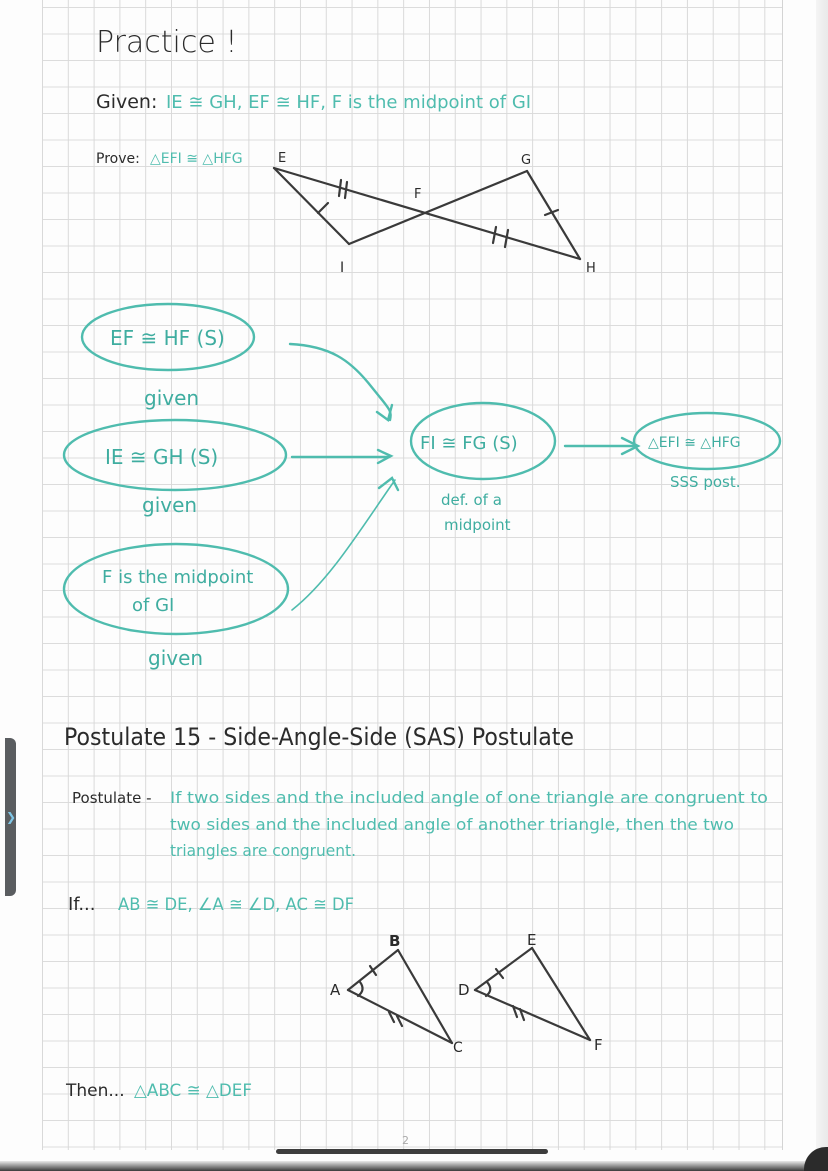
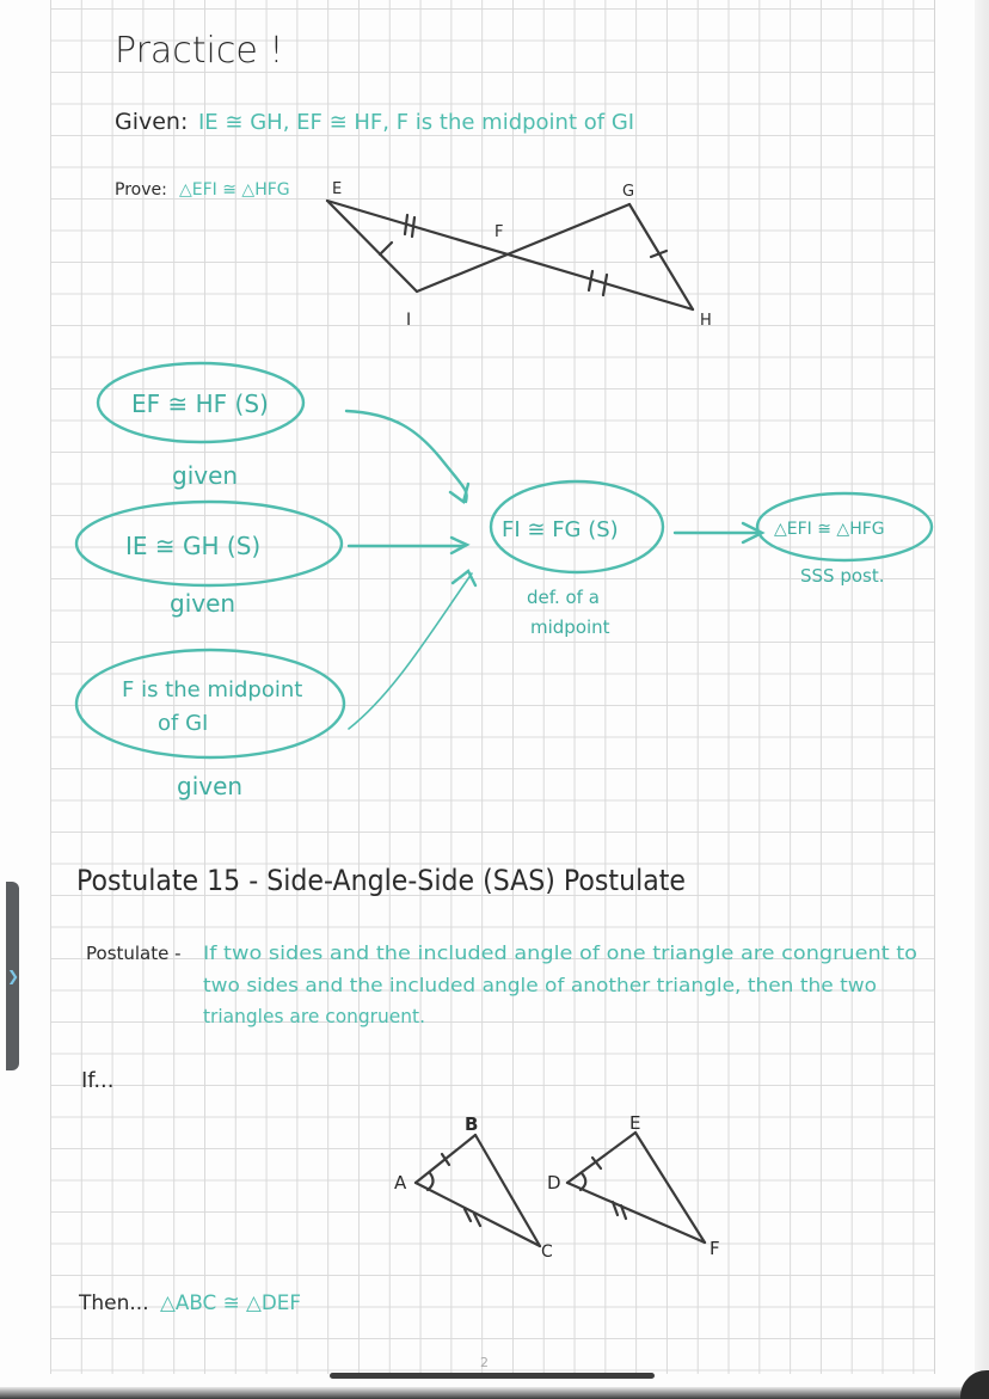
  Practice !
  Given:
  IE ≅ GH, EF ≅ HF, F is the midpoint of GI
  Prove:
  △EFI ≅ △HFG
  E
  F
  G
  H
  I
  EF ≅ HF (S)
  given
  IE ≅ GH (S)
  given
  F is the midpoint
  of GI
  given
  FI ≅ FG (S)
  def. of a
  midpoint
  △EFI ≅ △HFG
  SSS post.
  Postulate 15 - Side-Angle-Side (SAS) Postulate
  Postulate -
  If two sides and the included angle of one triangle are congruent to
  two sides and the included angle of another triangle, then the two
  triangles are congruent.
  If...
- AB ≅ DE, ∠A ≅ ∠D, AC ≅ DF
  B
  A
  C
  E
  D
  F
  Then...
  △ABC ≅ △DEF
  2
  ❯
